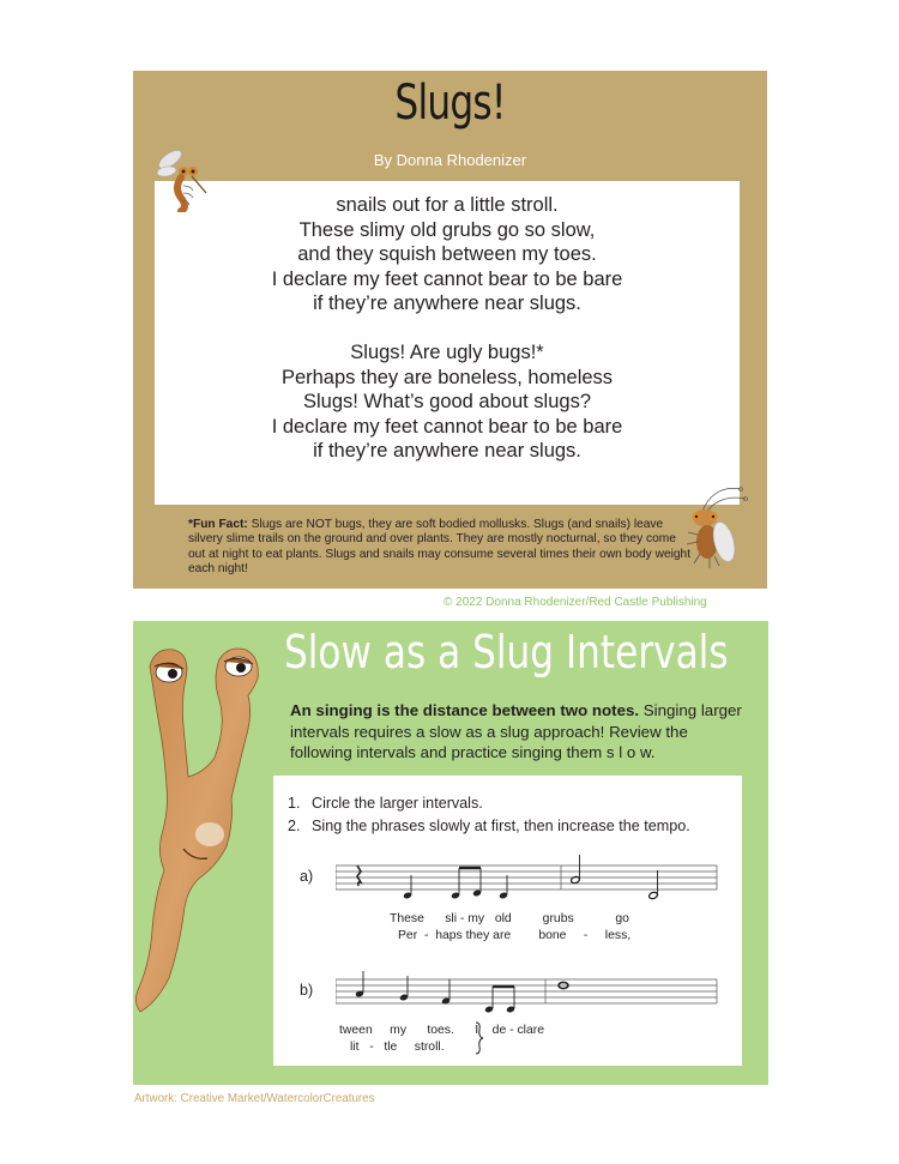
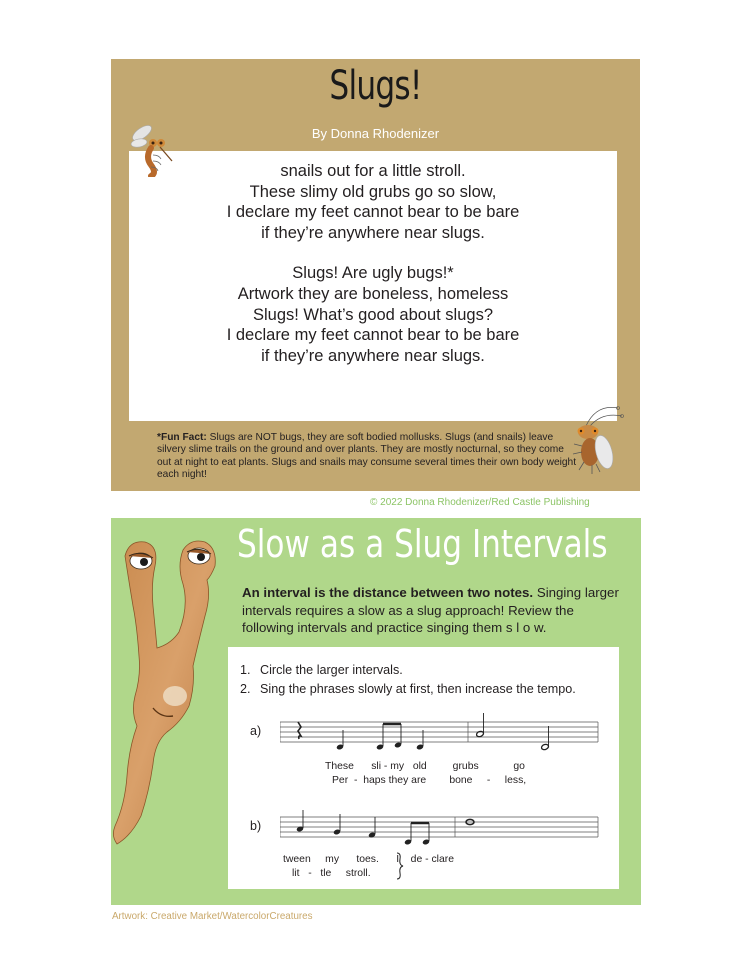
  Slugs!
  By Donna Rhodenizer
  snails out for a little stroll.
  These slimy old grubs go so slow,
- and they squish between my toes.
  I declare my feet cannot bear to be bare
  if they’re anywhere near slugs.
  Slugs! Are ugly bugs!*
- Perhaps they are boneless, homeless
+ Artwork they are boneless, homeless
  Slugs! What’s good about slugs?
  I declare my feet cannot bear to be bare
  if they’re anywhere near slugs.
  *Fun Fact: Slugs are NOT bugs, they are soft bodied mollusks. Slugs (and snails) leave silvery slime trails on the ground and over plants. They are mostly nocturnal, so they come out at night to eat plants. Slugs and snails may consume several times their own body weight each night!
  © 2022 Donna Rhodenizer/Red Castle Publishing
  Slow as a Slug Intervals
- An singing is the distance between two notes. Singing larger intervals requires a slow as a slug approach! Review the following intervals and practice singing them s l o w.
+ An interval is the distance between two notes. Singing larger intervals requires a slow as a slug approach! Review the following intervals and practice singing them s l o w.
  1.
  Circle the larger intervals.
  2.
  Sing the phrases slowly at first, then increase the tempo.
  a)
  These sli - my old grubs go
  Per - haps they are bone - less,
  b)
  tween my toes. I de - clare
  lit - tle stroll.
  Artwork: Creative Market/WatercolorCreatures
